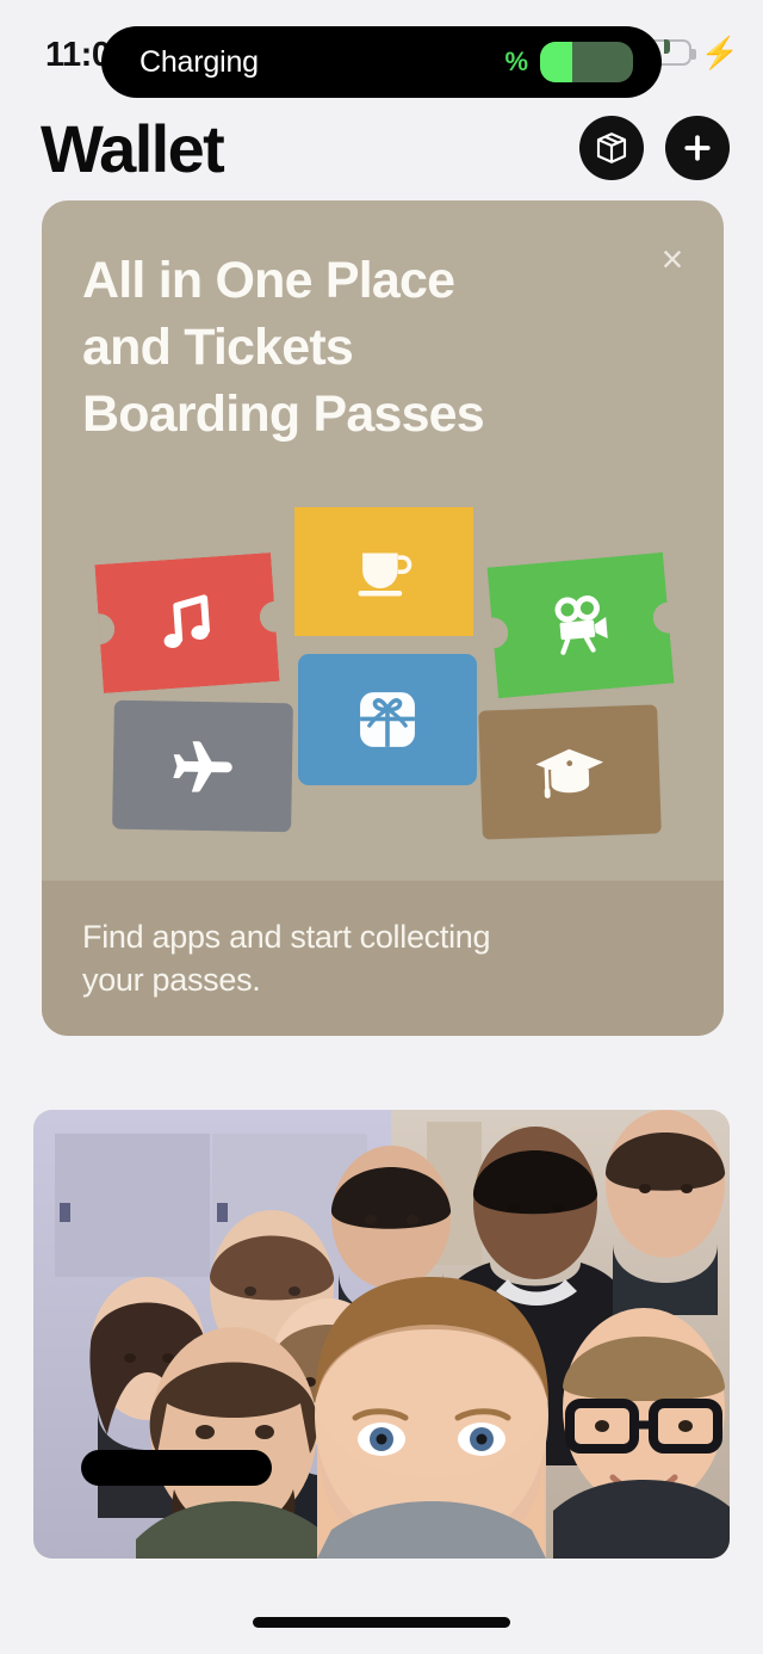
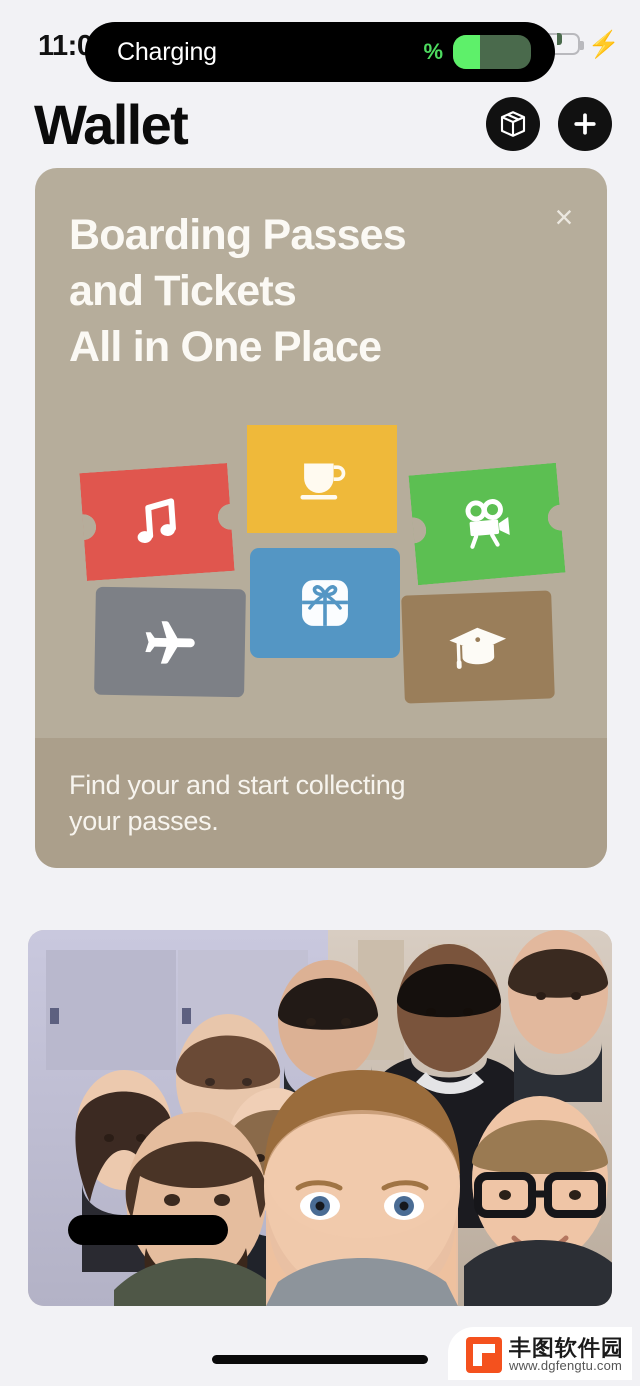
  11:
  ⚡
  Charging
  %
  Wallet
  ×
- All in One Place
+ Boarding Passes
  and Tickets
- Boarding Passes
+ All in One Place
- Find apps and start collecting your passes.
+ Find your and start collecting your passes.
+ 丰图软件园
+ www.dgfengtu.com
